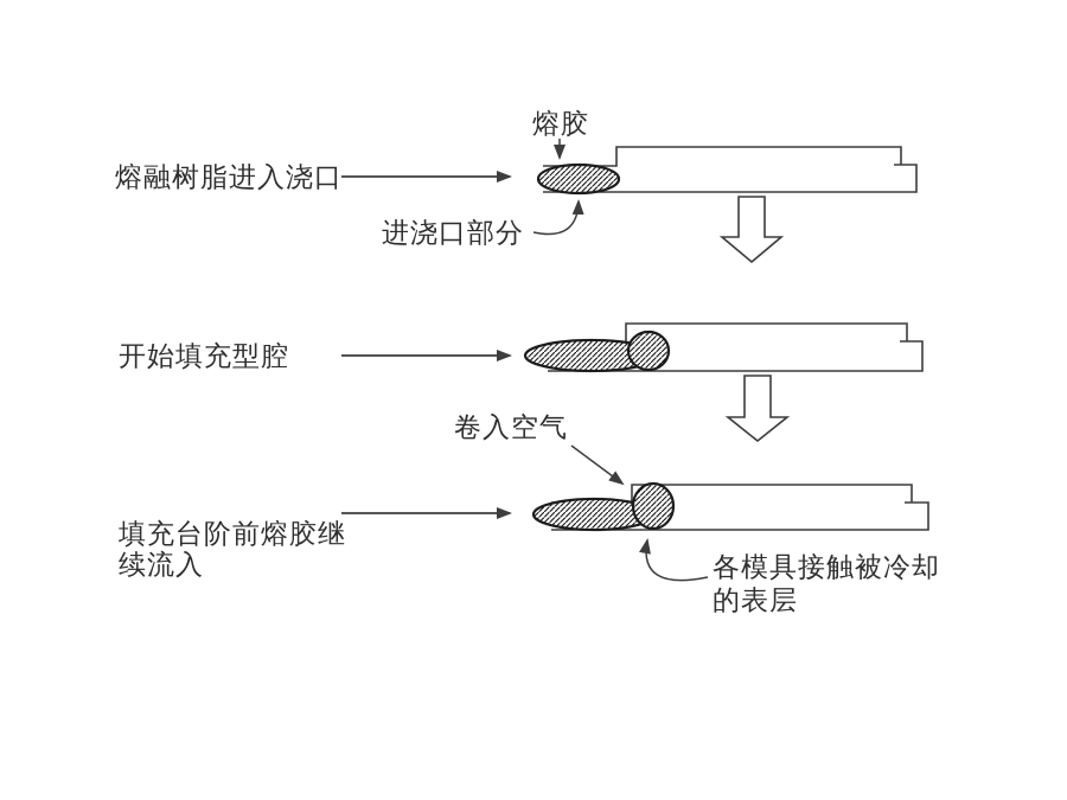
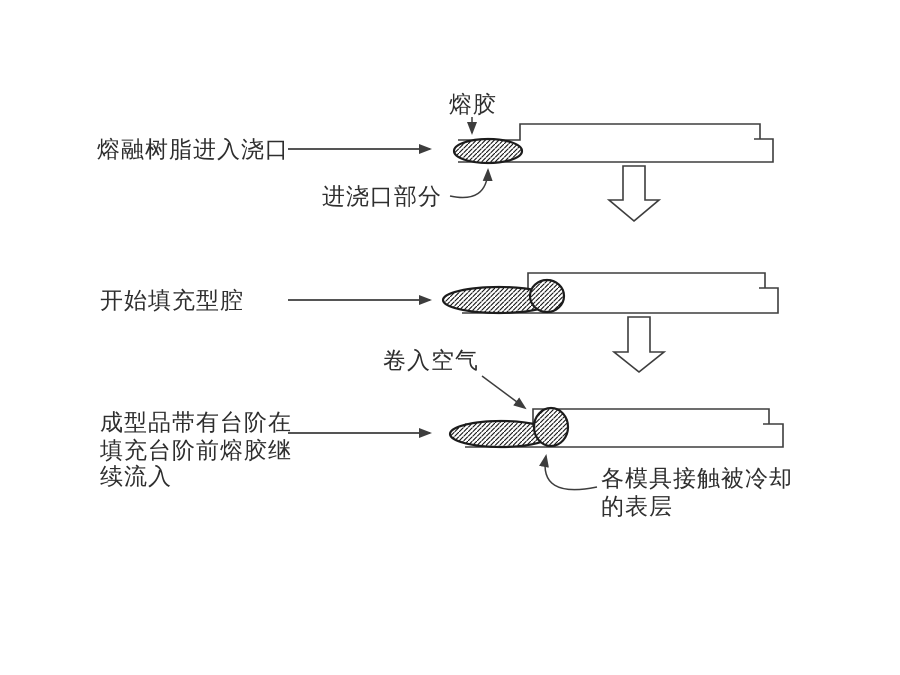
  熔融树脂进入浇口
  熔胶
  进浇口部分
  开始填充型腔
+ 成型品带有台阶在
  填充台阶前熔胶继
  续流入
  卷入空气
  各模具接触被冷却
  的表层
